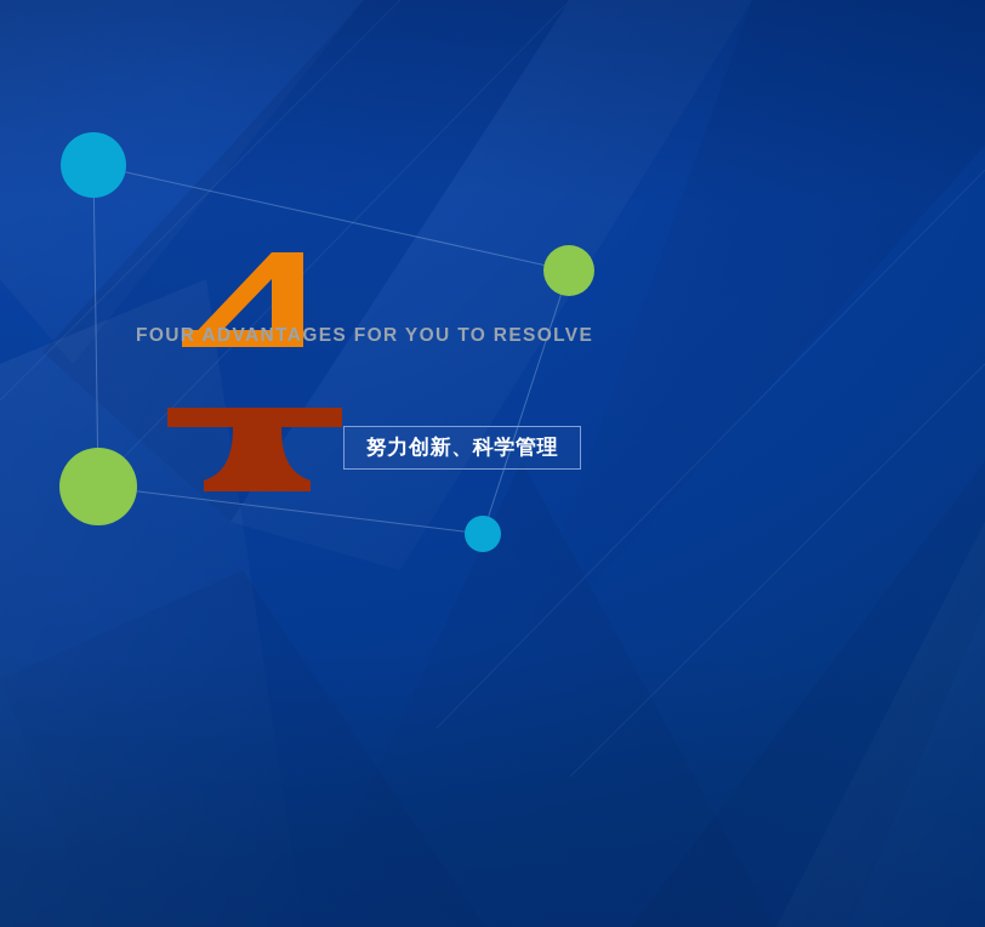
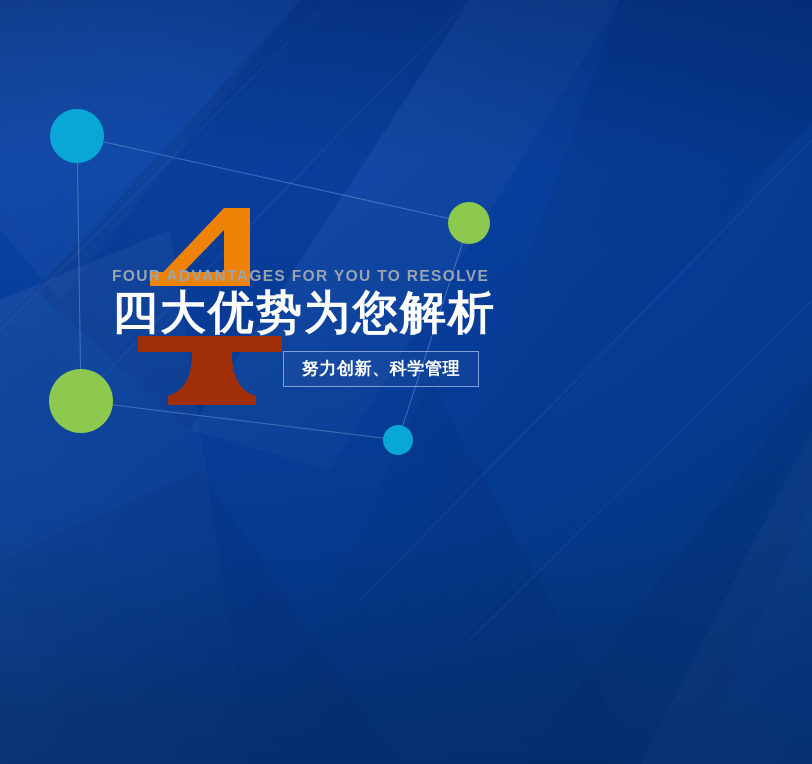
  FOUR ADVANTAGES FOR YOU TO RESOLVE
+ 四大优势为您解析
  努力创新、科学管理
